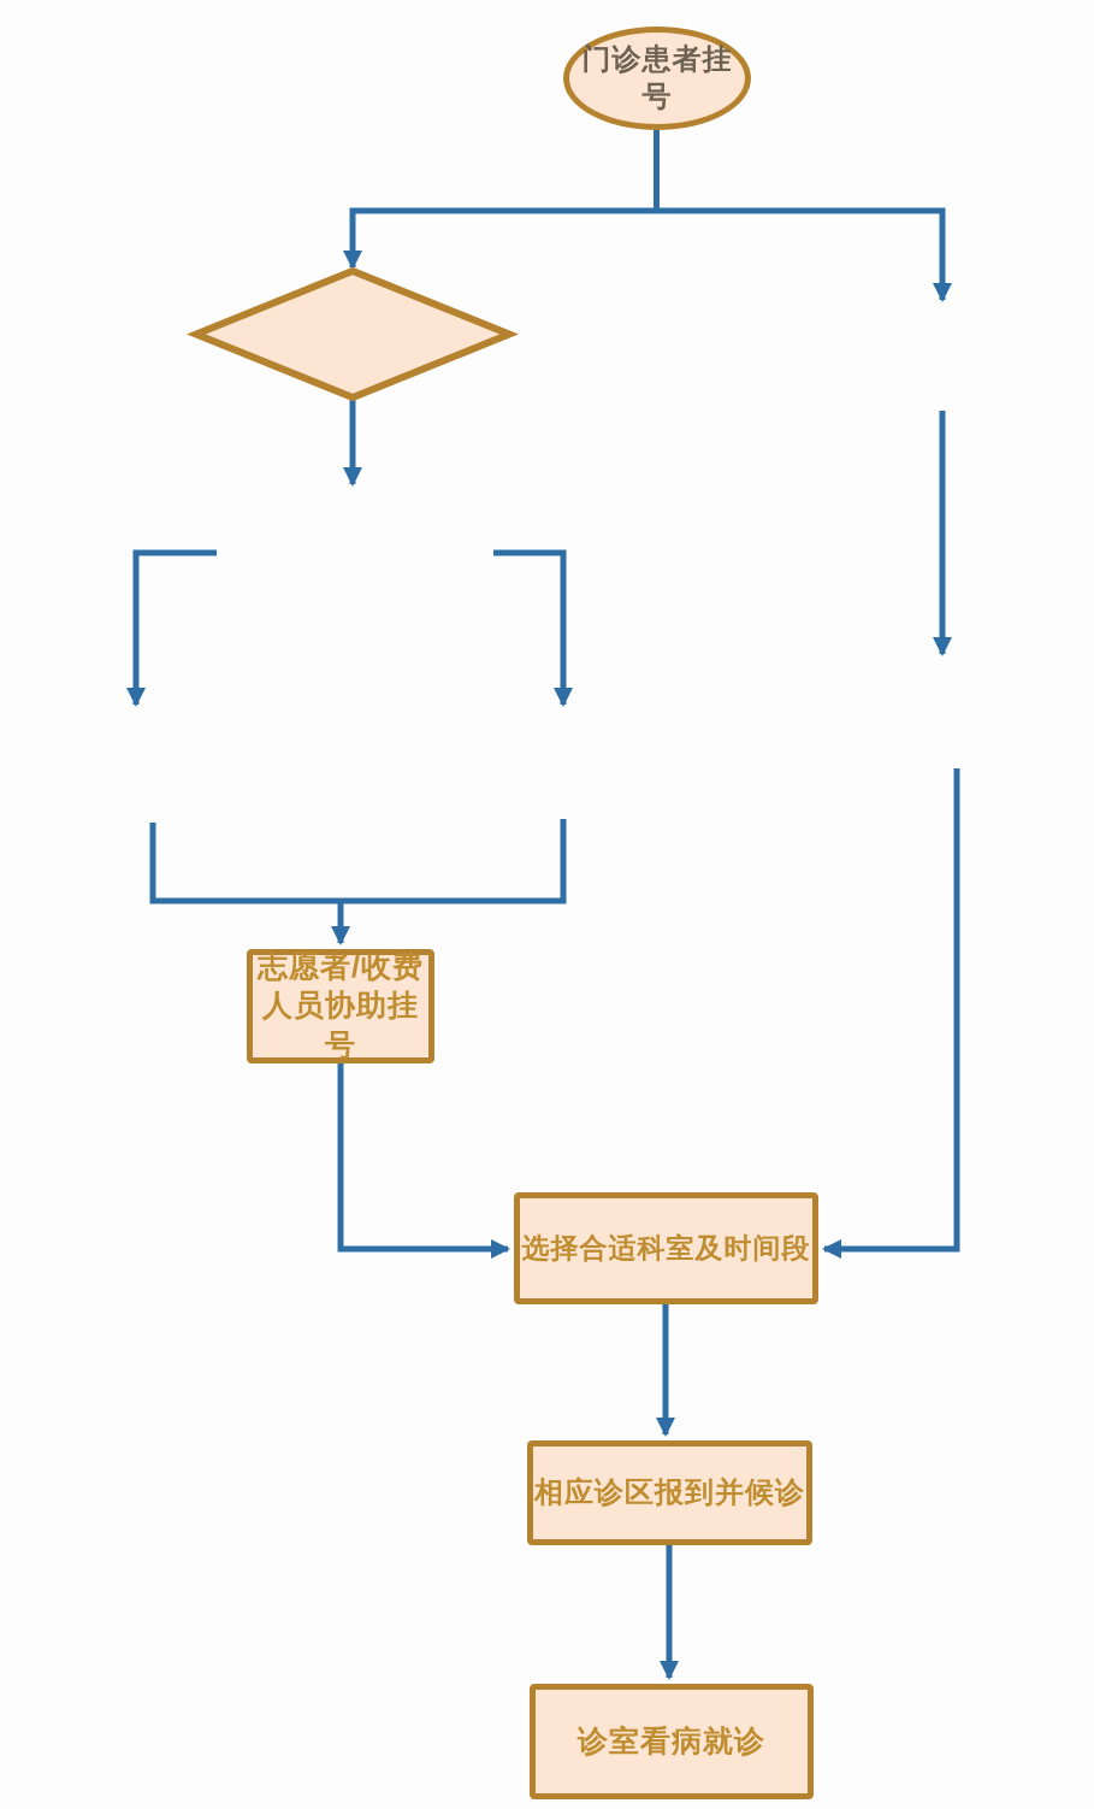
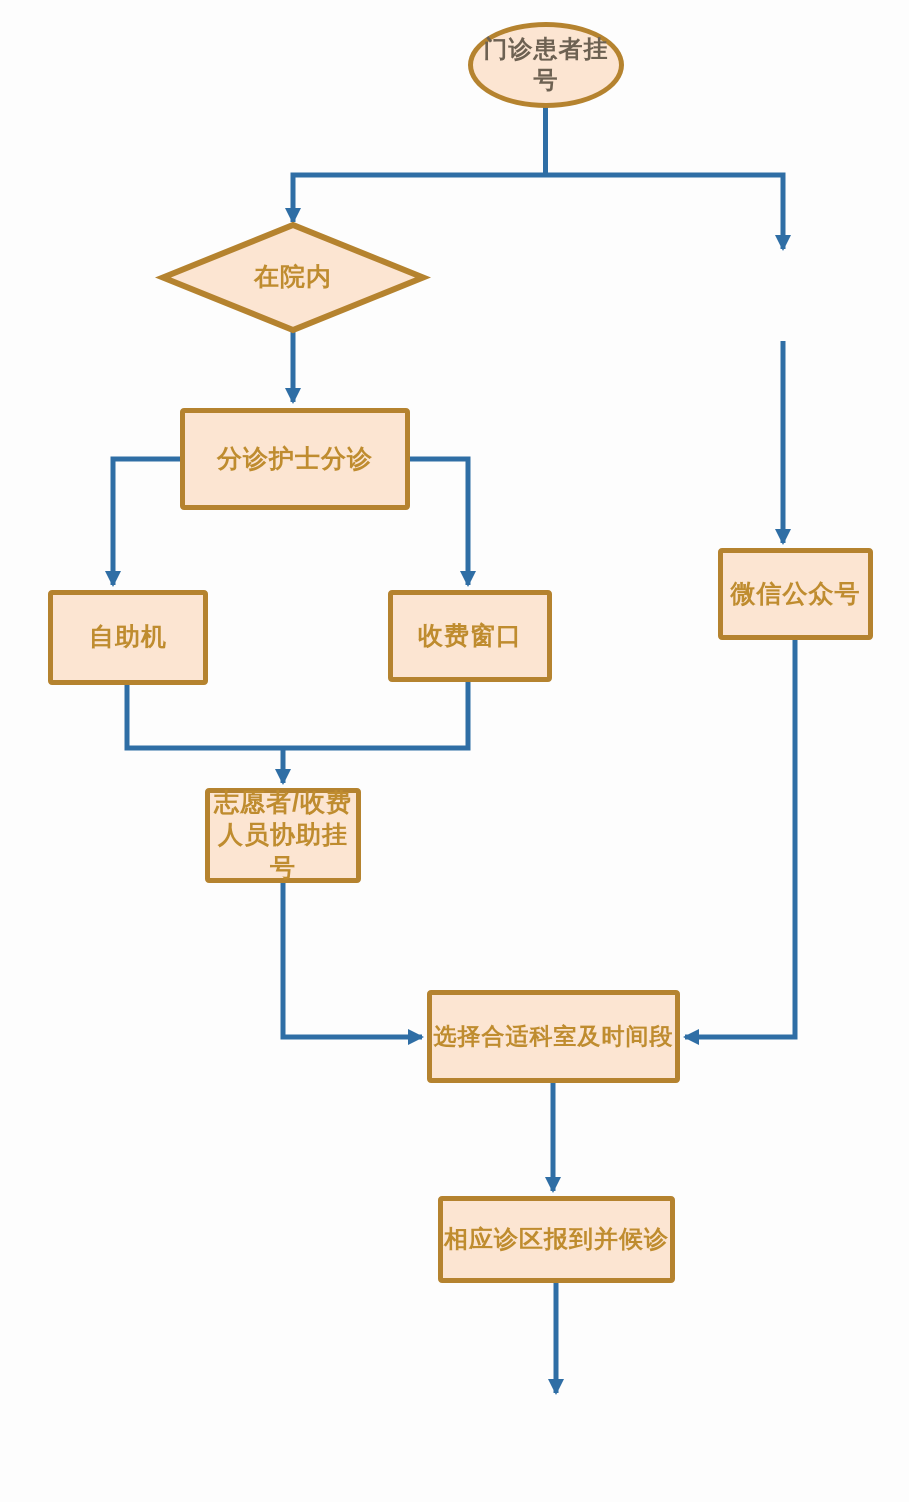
  门诊患者挂号
+ 在院内
+ 分诊护士分诊
+ 自助机
+ 收费窗口
+ 微信公众号
  志愿者/收费
  人员协助挂号
  选择合适科室及时间段
  相应诊区报到并候诊
- 诊室看病就诊
